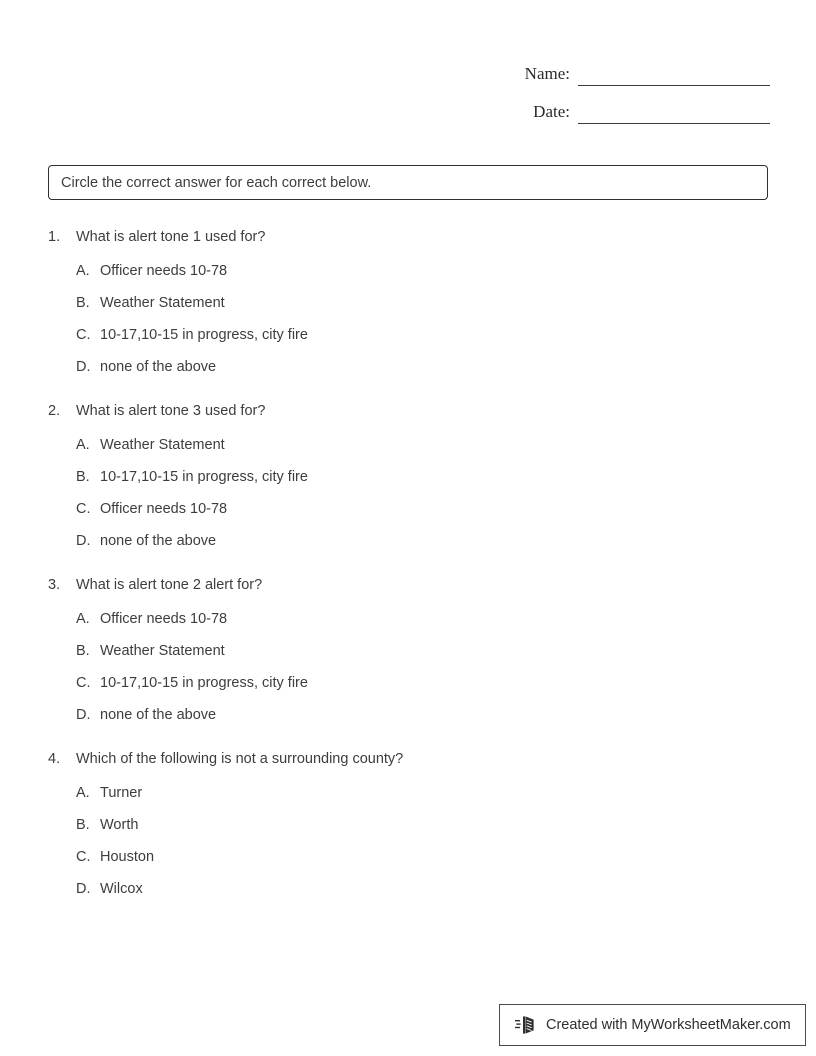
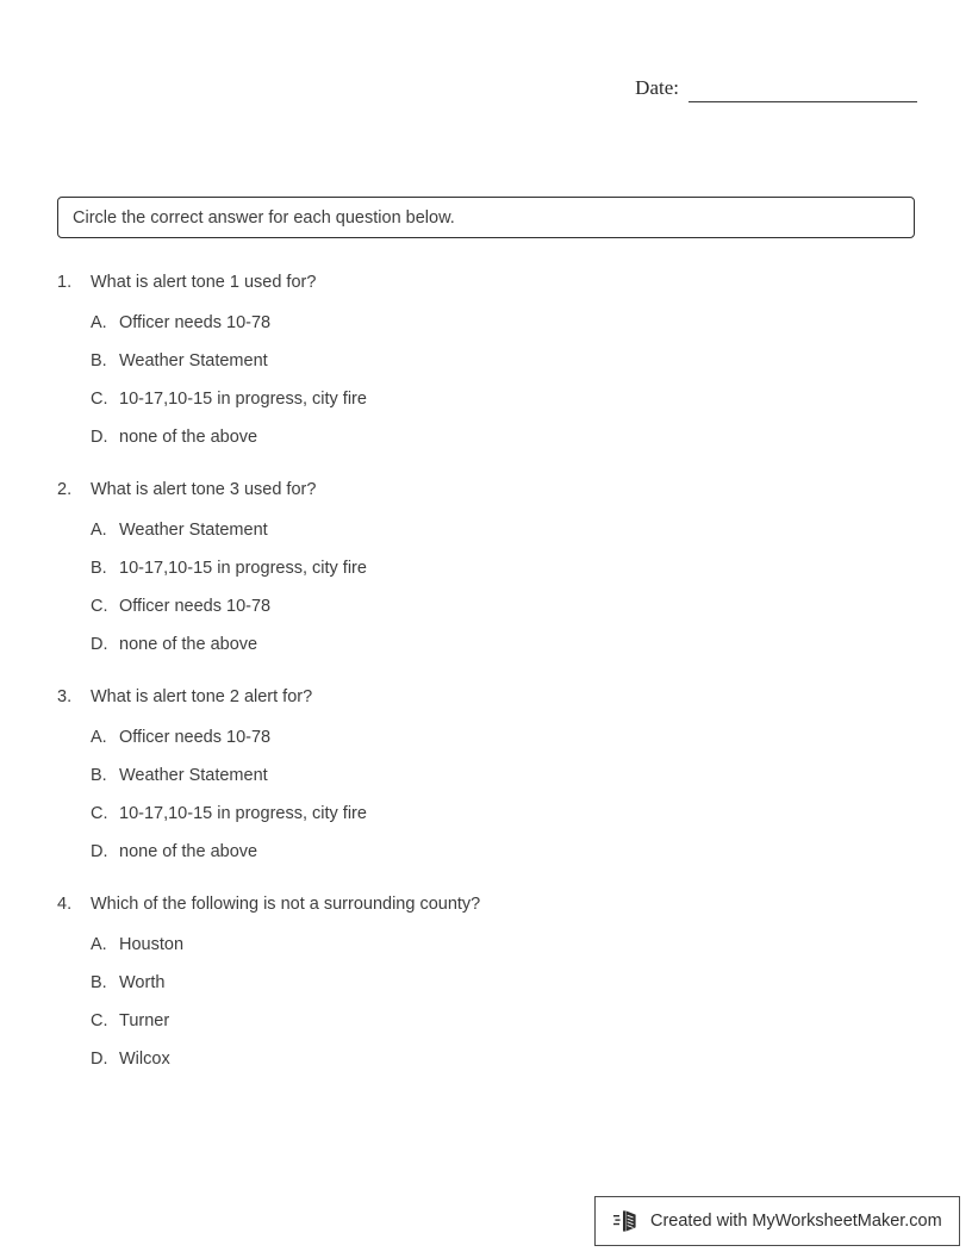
- Name:
  Date:
- Circle the correct answer for each correct below.
+ Circle the correct answer for each question below.
  1.
  What is alert tone 1 used for?
  A.
  Officer needs 10-78
  B.
  Weather Statement
  C.
  10-17,10-15 in progress, city fire
  D.
  none of the above
  2.
  What is alert tone 3 used for?
  A.
  Weather Statement
  B.
  10-17,10-15 in progress, city fire
  C.
  Officer needs 10-78
  D.
  none of the above
  3.
  What is alert tone 2 alert for?
  A.
  Officer needs 10-78
  B.
  Weather Statement
  C.
  10-17,10-15 in progress, city fire
  D.
  none of the above
  4.
  Which of the following is not a surrounding county?
  A.
- Turner
+ Houston
  B.
  Worth
  C.
- Houston
+ Turner
  D.
  Wilcox
  Created with MyWorksheetMaker.com
